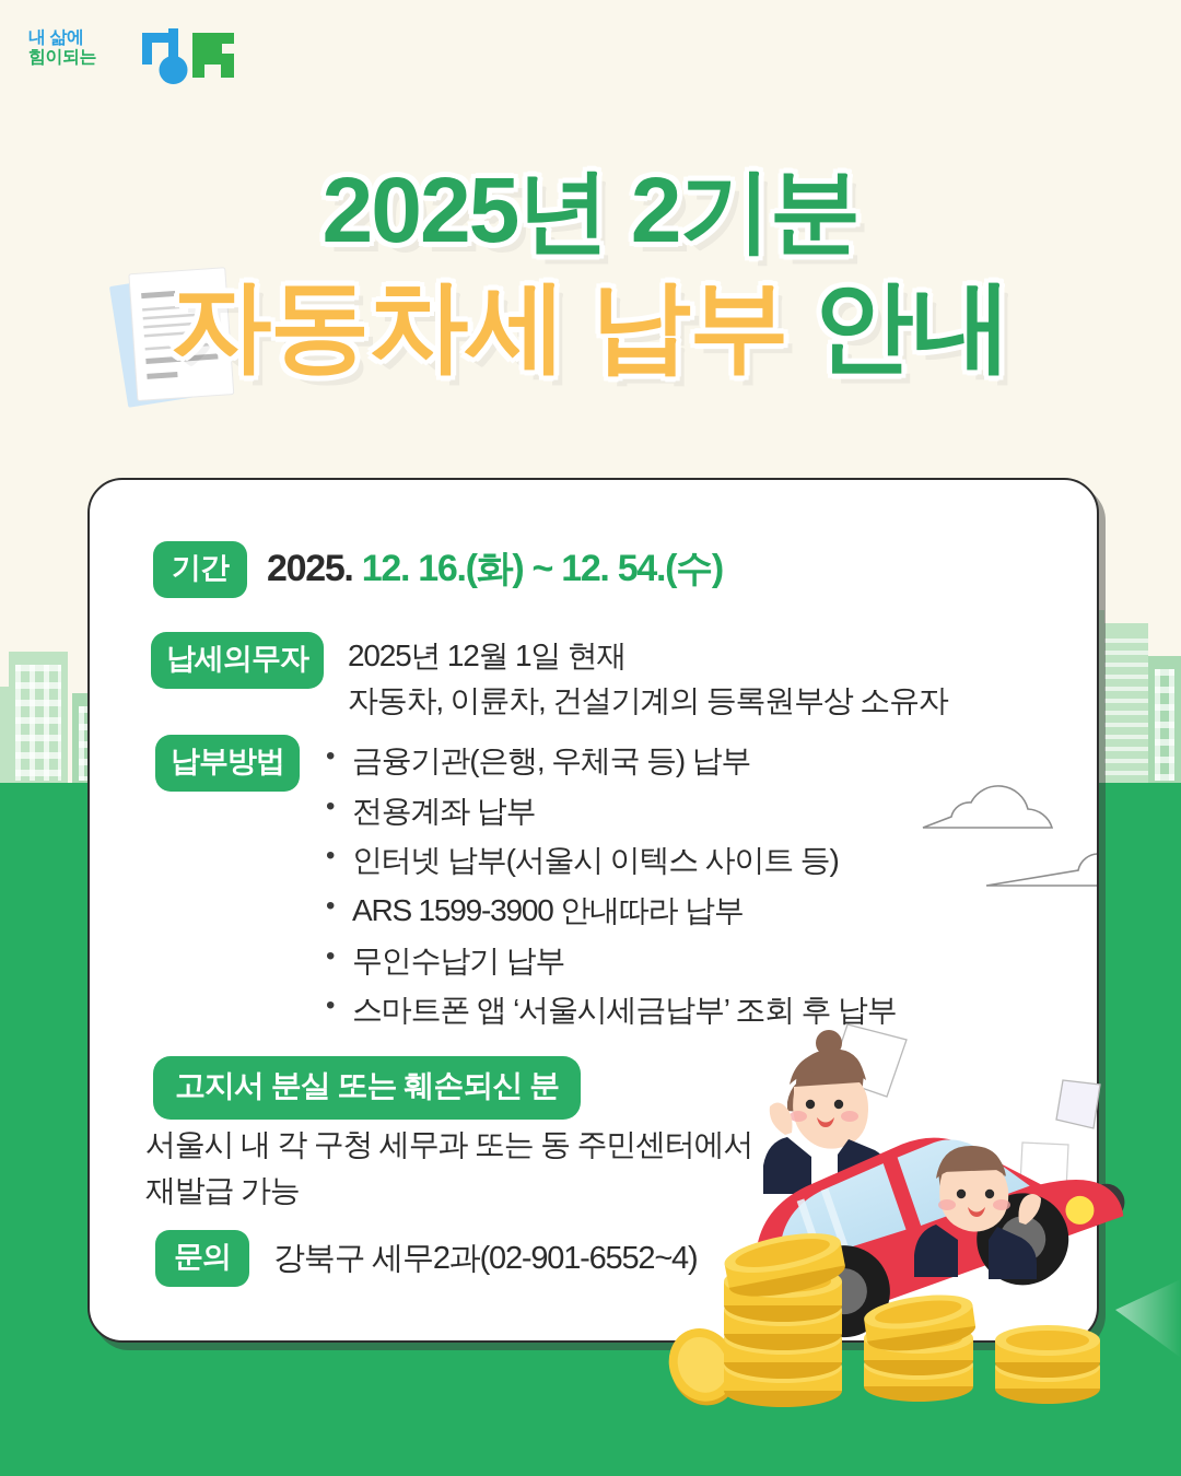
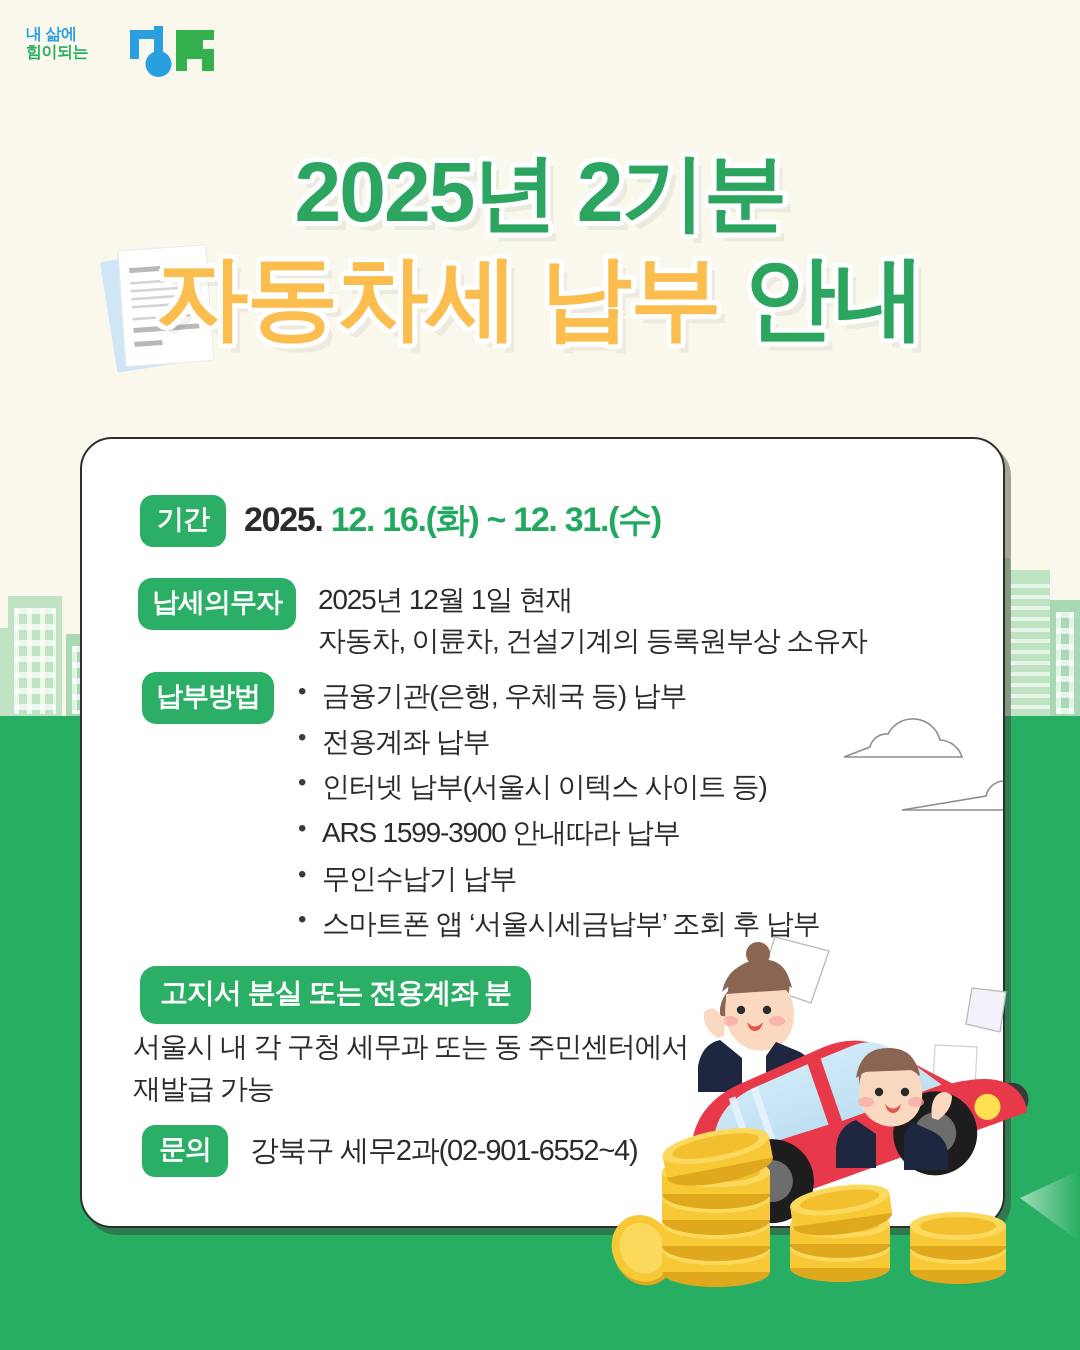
  내 삶에
  힘이되는
  2025년 2기분
  자동차세 납부 안내
  기간
- 2025. 12. 16.(화) ~ 12. 54.(수)
+ 2025. 12. 16.(화) ~ 12. 31.(수)
  납세의무자
  2025년 12월 1일 현재
  자동차, 이륜차, 건설기계의 등록원부상 소유자
  납부방법
  금융기관(은행, 우체국 등) 납부
  전용계좌 납부
  인터넷 납부(서울시 이텍스 사이트 등)
  ARS 1599-3900 안내따라 납부
  무인수납기 납부
  스마트폰 앱 ‘서울시세금납부’ 조회 후 납부
- 고지서 분실 또는 훼손되신 분
+ 고지서 분실 또는 전용계좌 분
  서울시 내 각 구청 세무과 또는 동 주민센터에서
  재발급 가능
  문의
  강북구 세무2과(02-901-6552~4)
